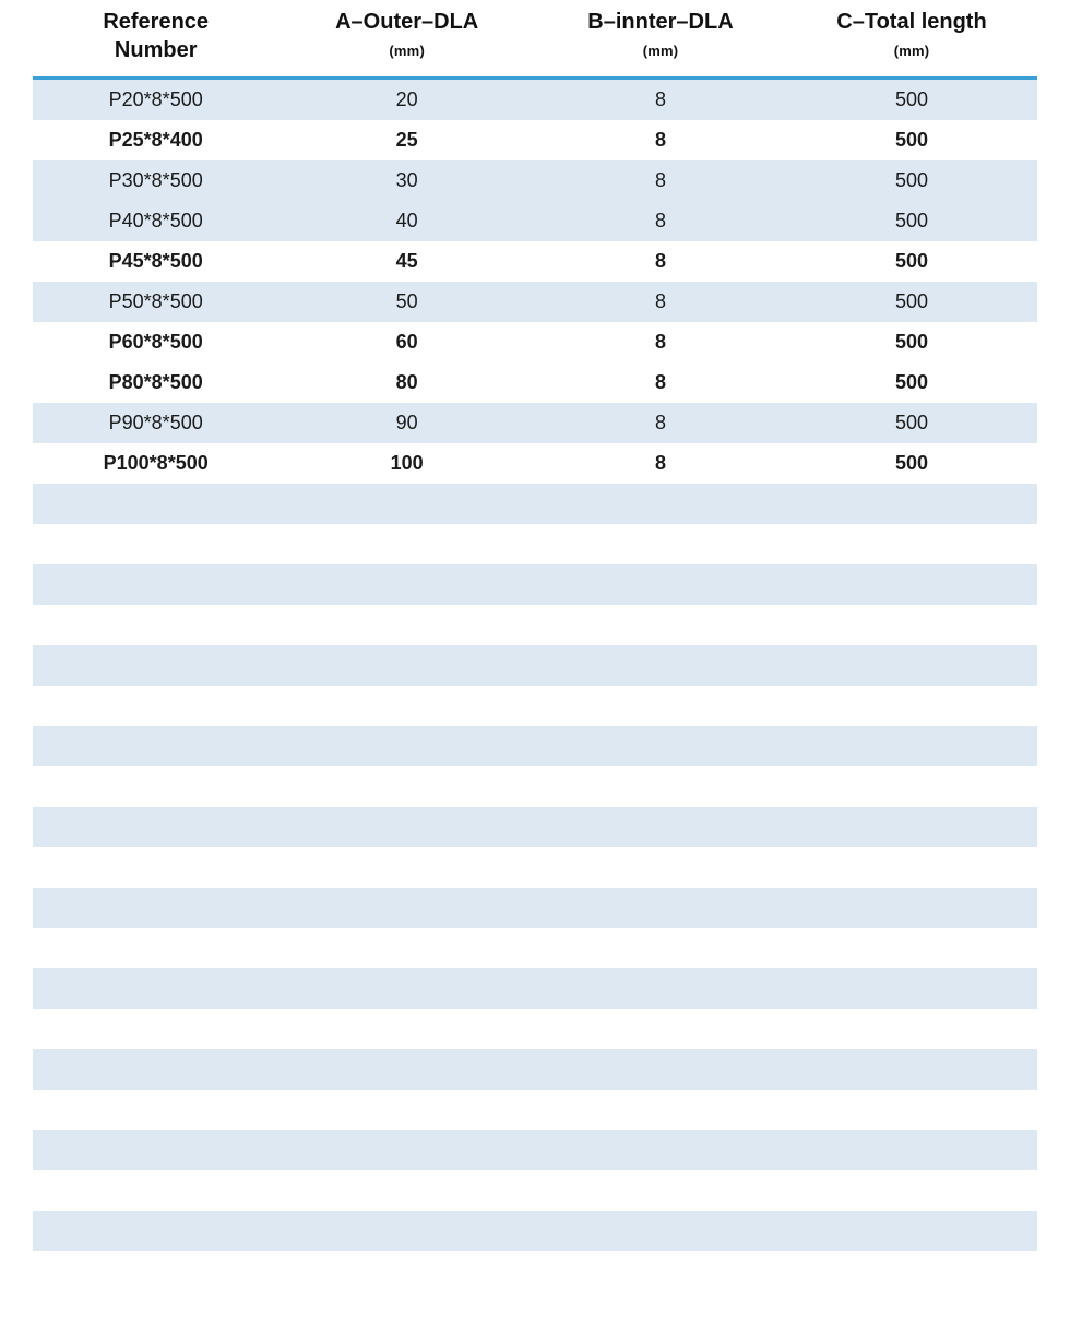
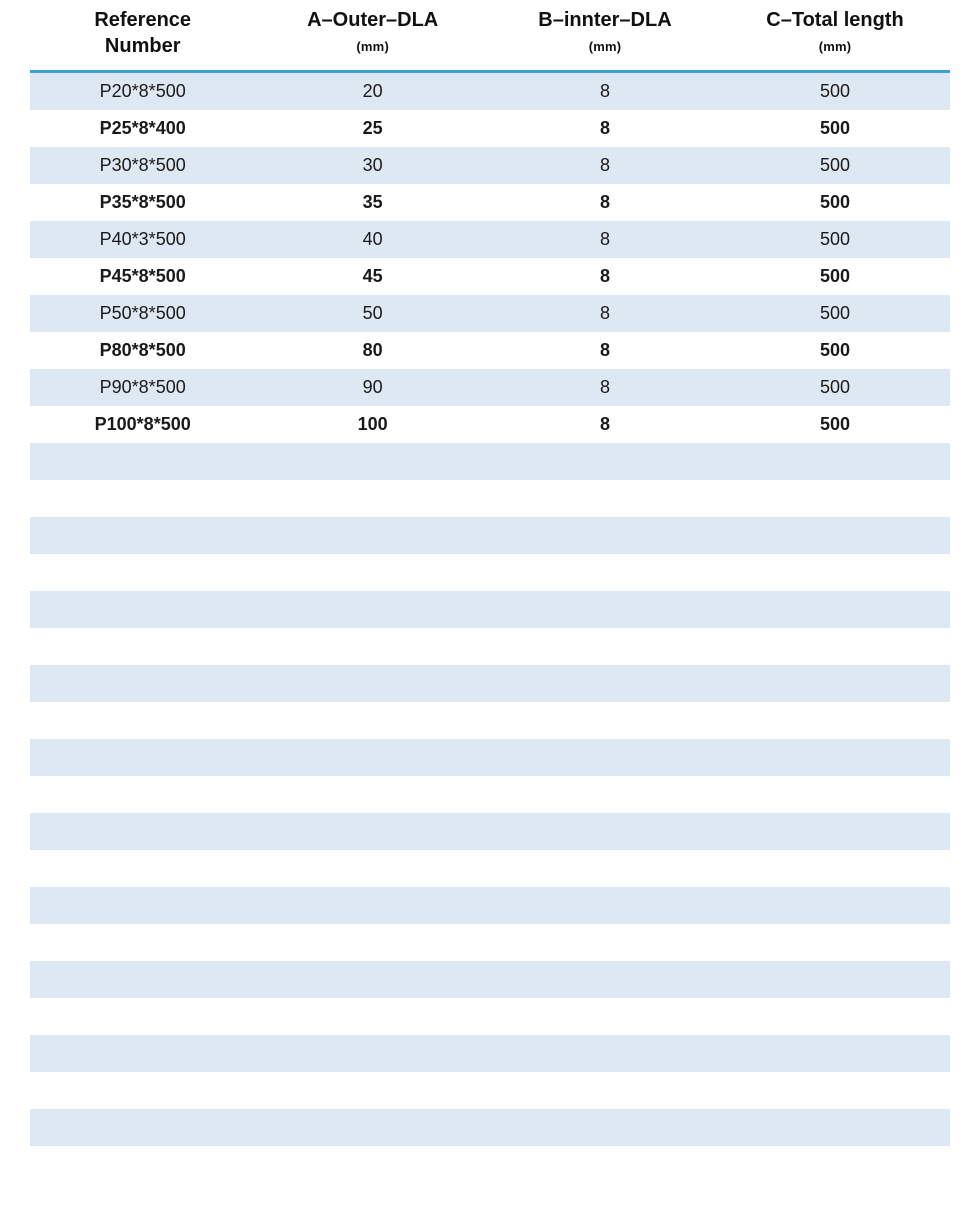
  Reference Number	A–Outer–DLA (mm)	B–innter–DLA (mm)	C–Total length (mm)
  P20*8*500	20	8	500
  P25*8*400	25	8	500
  P30*8*500	30	8	500
+ P35*8*500	35	8	500
- P40*8*500	40	8	500
+ P40*3*500	40	8	500
  P45*8*500	45	8	500
  P50*8*500	50	8	500
- P60*8*500	60	8	500
  P80*8*500	80	8	500
  P90*8*500	90	8	500
  P100*8*500	100	8	500
